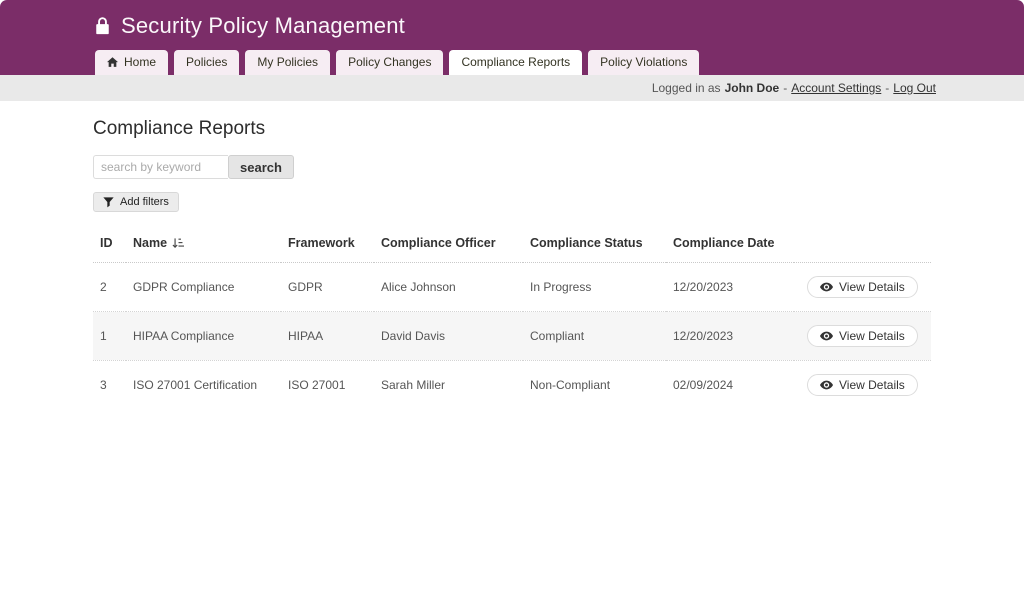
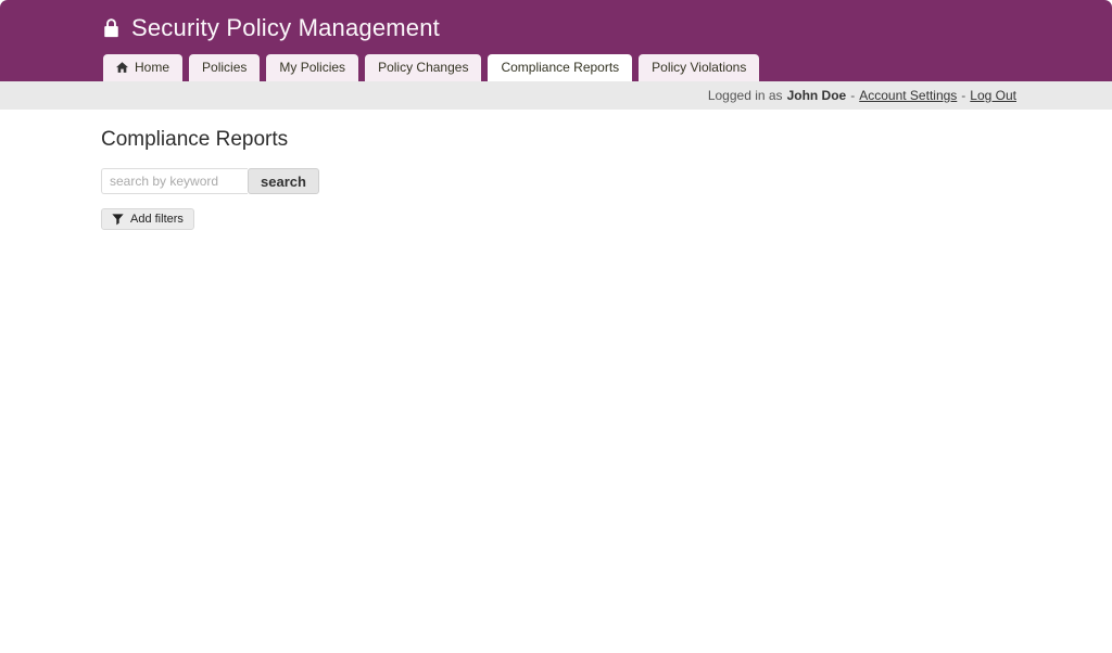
  Security Policy Management
  Home
  Policies
  My Policies
  Policy Changes
  Compliance Reports
  Policy Violations
  Logged in as
  John Doe
  -
  Account Settings
  -
  Log Out
  Compliance Reports
  search by keyword
  search
  Add filters
- ID	Name	Framework	Compliance Officer	Compliance Status	Compliance Date
- 2	GDPR Compliance	GDPR	Alice Johnson	In Progress	12/20/2023	View Details
- 1	HIPAA Compliance	HIPAA	David Davis	Compliant	12/20/2023	View Details
- 3	ISO 27001 Certification	ISO 27001	Sarah Miller	Non-Compliant	02/09/2024	View Details
